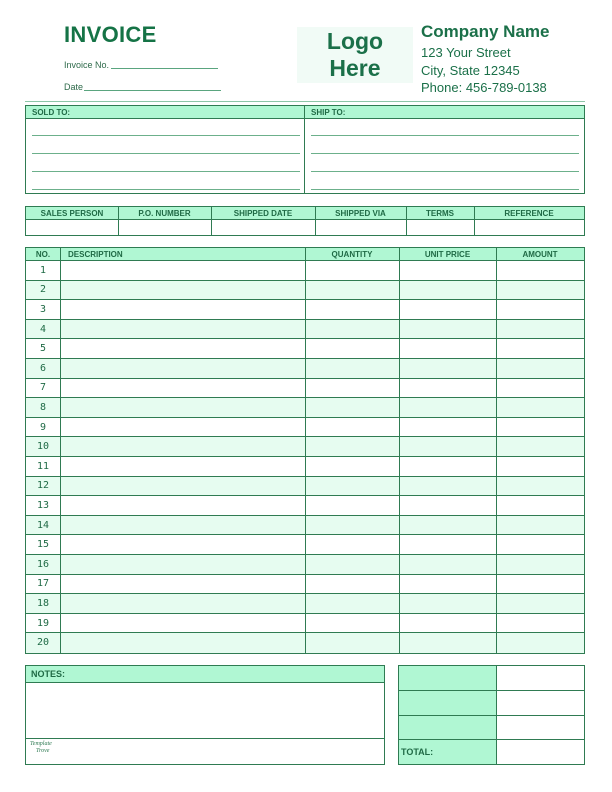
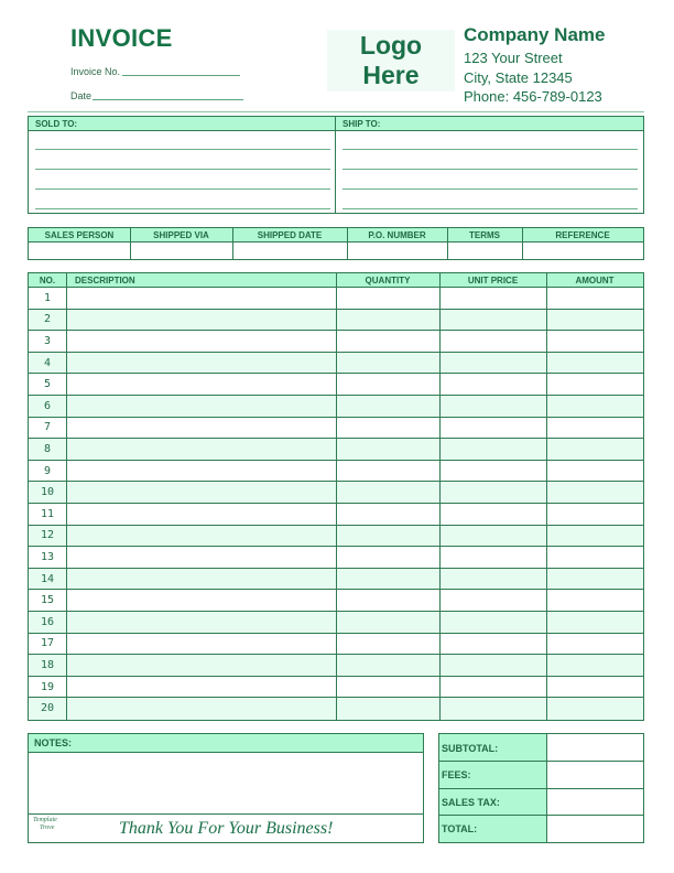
  INVOICE
  Invoice No.
  Date
  Logo
  Here
  Company Name
  123 Your Street
  City, State 12345
- Phone: 456-789-0138
+ Phone: 456-789-0123
  SOLD TO:
  SHIP TO:
  SALES PERSON
- P.O. NUMBER
+ SHIPPED VIA
  SHIPPED DATE
- SHIPPED VIA
+ P.O. NUMBER
  TERMS
  REFERENCE
  NO.
  DESCRIPTION
  QUANTITY
  UNIT PRICE
  AMOUNT
  1
  2
  3
  4
  5
  6
  7
  8
  9
  10
  11
  12
  13
  14
  15
  16
  17
  18
  19
  20
  NOTES:
+ Thank You For Your Business!
+ SUBTOTAL:
+ FEES:
+ SALES TAX:
  TOTAL:
